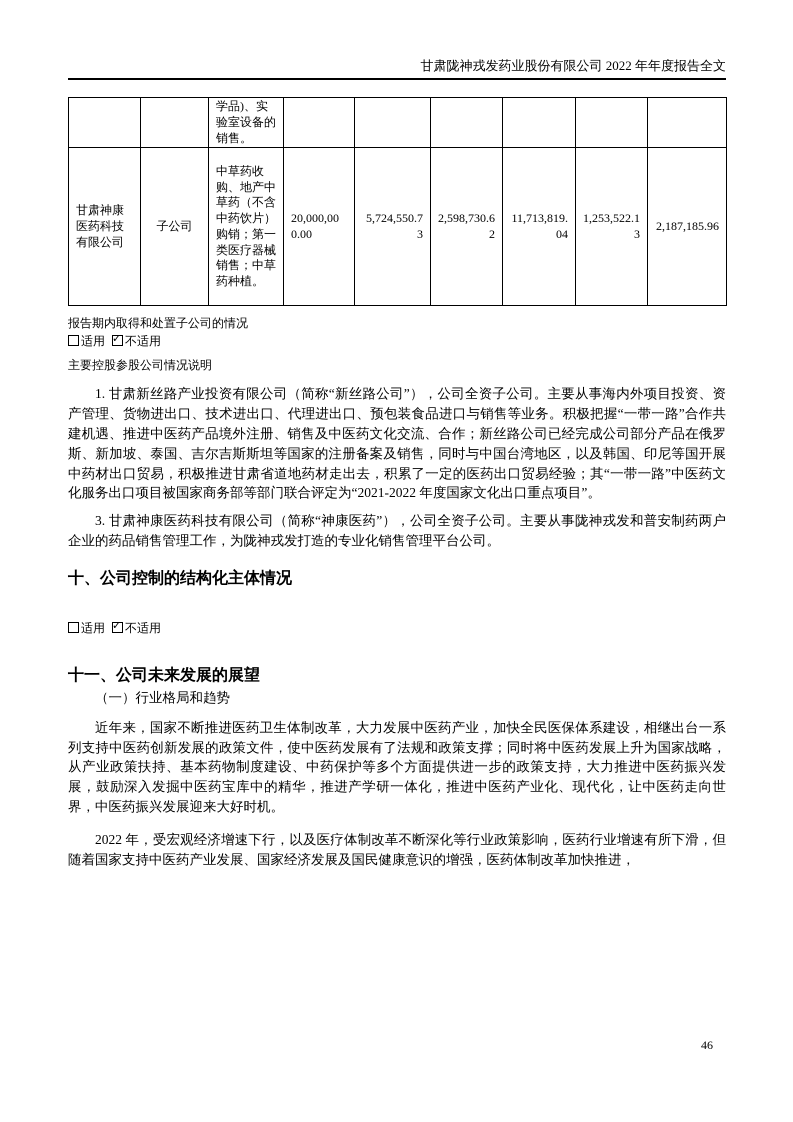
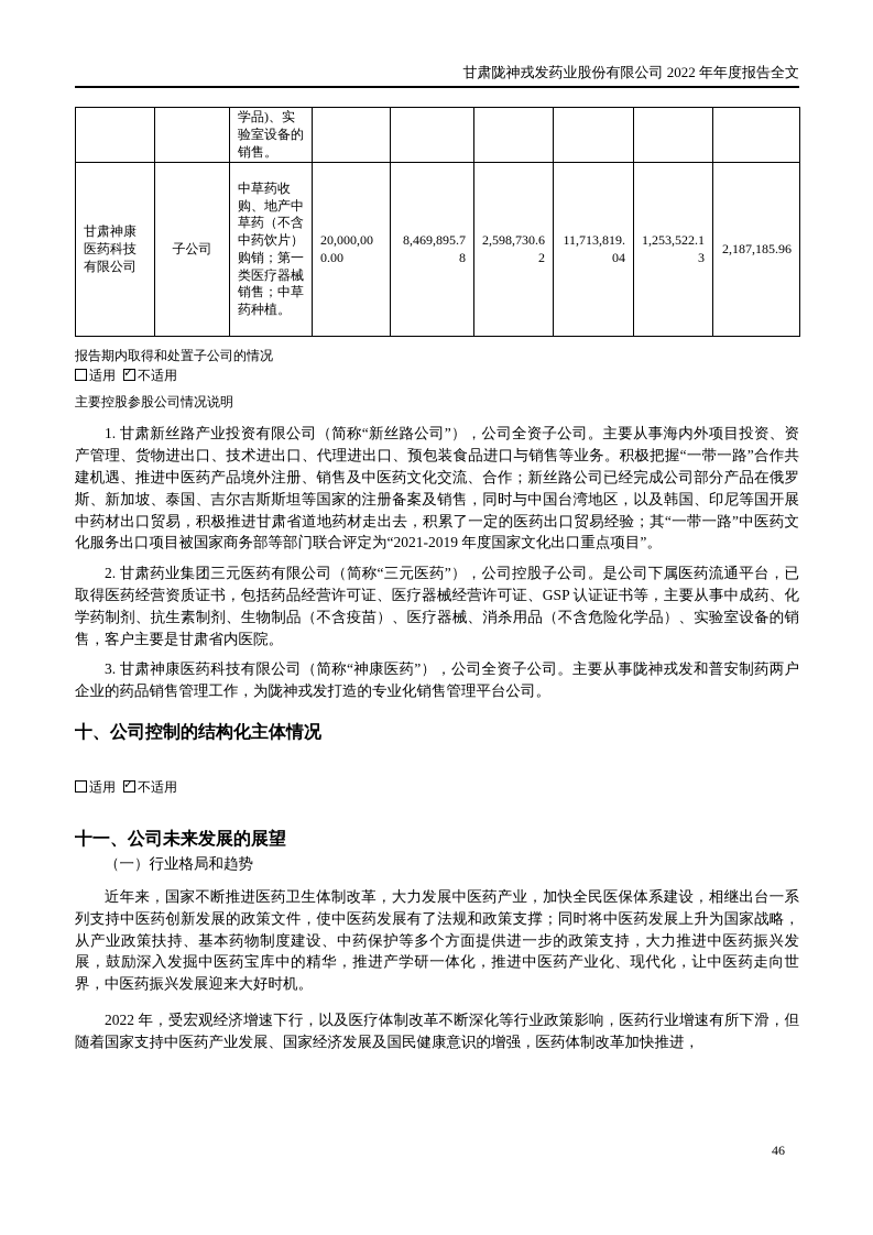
  甘肃陇神戎发药业股份有限公司 2022 年年度报告全文
  		学品)、实验室设备的销售。
- 甘肃神康医药科技有限公司	子公司	中草药收购、地产中草药（不含中药饮片）购销；第一类医疗器械销售；中草药种植。	20,000,000.00	5,724,550.73	2,598,730.62	11,713,819.04	1,253,522.13	2,187,185.96
+ 甘肃神康医药科技有限公司	子公司	中草药收购、地产中草药（不含中药饮片）购销；第一类医疗器械销售；中草药种植。	20,000,000.00	8,469,895.78	2,598,730.62	11,713,819.04	1,253,522.13	2,187,185.96
  报告期内取得和处置子公司的情况
  适用
  ✓
  不适用
  主要控股参股公司情况说明
- 1. 甘肃新丝路产业投资有限公司（简称“新丝路公司”），公司全资子公司。主要从事海内外项目投资、资产管理、货物进出口、技术进出口、代理进出口、预包装食品进口与销售等业务。积极把握“一带一路”合作共建机遇、推进中医药产品境外注册、销售及中医药文化交流、合作；新丝路公司已经完成公司部分产品在俄罗斯、新加坡、泰国、吉尔吉斯斯坦等国家的注册备案及销售，同时与中国台湾地区，以及韩国、印尼等国开展中药材出口贸易，积极推进甘肃省道地药材走出去，积累了一定的医药出口贸易经验；其“一带一路”中医药文化服务出口项目被国家商务部等部门联合评定为“2021-2022 年度国家文化出口重点项目”。
+ 1. 甘肃新丝路产业投资有限公司（简称“新丝路公司”），公司全资子公司。主要从事海内外项目投资、资产管理、货物进出口、技术进出口、代理进出口、预包装食品进口与销售等业务。积极把握“一带一路”合作共建机遇、推进中医药产品境外注册、销售及中医药文化交流、合作；新丝路公司已经完成公司部分产品在俄罗斯、新加坡、泰国、吉尔吉斯斯坦等国家的注册备案及销售，同时与中国台湾地区，以及韩国、印尼等国开展中药材出口贸易，积极推进甘肃省道地药材走出去，积累了一定的医药出口贸易经验；其“一带一路”中医药文化服务出口项目被国家商务部等部门联合评定为“2021-2019 年度国家文化出口重点项目”。
+ 2. 甘肃药业集团三元医药有限公司（简称“三元医药”），公司控股子公司。是公司下属医药流通平台，已取得医药经营资质证书，包括药品经营许可证、医疗器械经营许可证、GSP 认证证书等，主要从事中成药、化学药制剂、抗生素制剂、生物制品（不含疫苗）、医疗器械、消杀用品（不含危险化学品）、实验室设备的销售，客户主要是甘肃省内医院。
  3. 甘肃神康医药科技有限公司（简称“神康医药”），公司全资子公司。主要从事陇神戎发和普安制药两户企业的药品销售管理工作，为陇神戎发打造的专业化销售管理平台公司。
  十、公司控制的结构化主体情况
  适用
  ✓
  不适用
  十一、公司未来发展的展望
  （一）行业格局和趋势
  近年来，国家不断推进医药卫生体制改革，大力发展中医药产业，加快全民医保体系建设，相继出台一系列支持中医药创新发展的政策文件，使中医药发展有了法规和政策支撑；同时将中医药发展上升为国家战略，从产业政策扶持、基本药物制度建设、中药保护等多个方面提供进一步的政策支持，大力推进中医药振兴发展，鼓励深入发掘中医药宝库中的精华，推进产学研一体化，推进中医药产业化、现代化，让中医药走向世界，中医药振兴发展迎来大好时机。
  2022 年，受宏观经济增速下行，以及医疗体制改革不断深化等行业政策影响，医药行业增速有所下滑，但随着国家支持中医药产业发展、国家经济发展及国民健康意识的增强，医药体制改革加快推进，
  46
